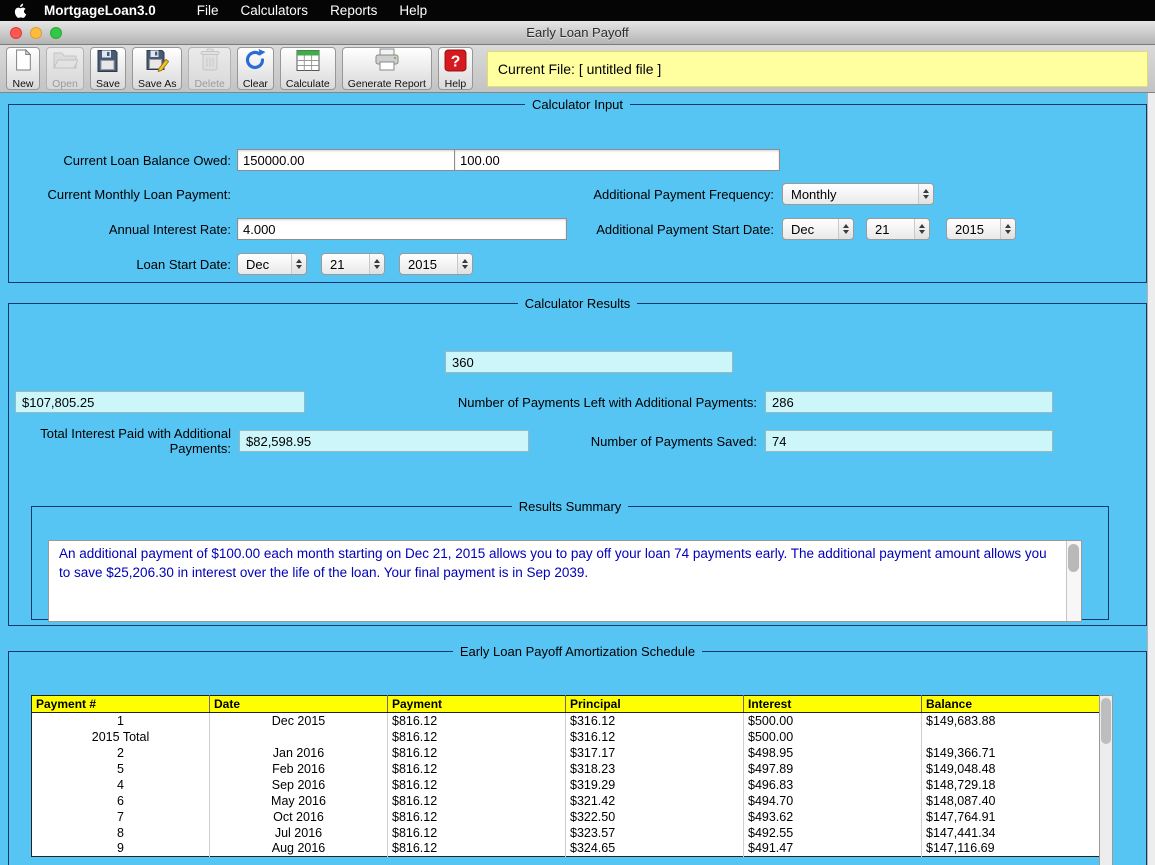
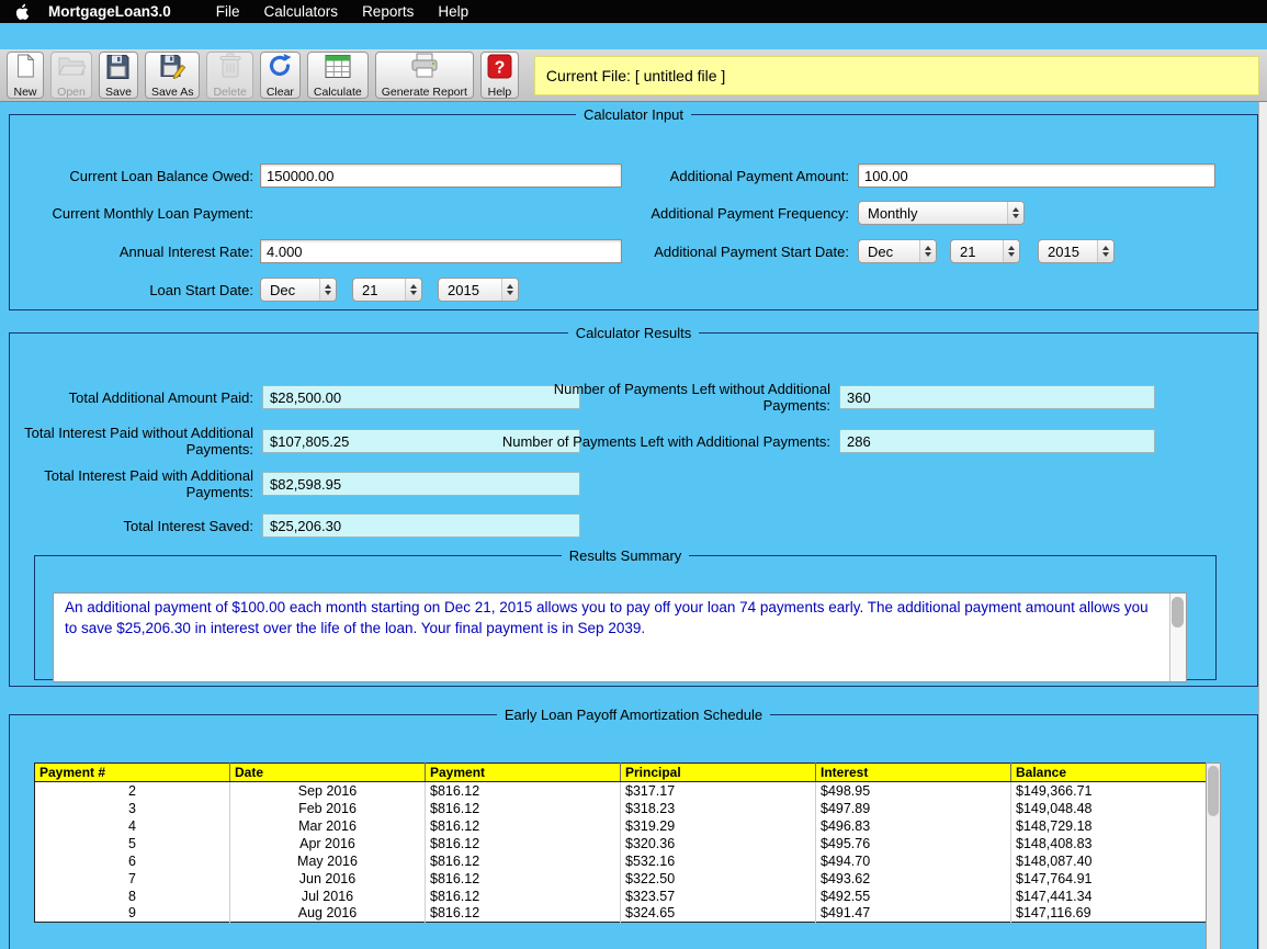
  MortgageLoan3.0
  File
  Calculators
  Reports
  Help
- Early Loan Payoff
  New
  Open
  Save
  Save As
  Delete
  Clear
  Calculate
  Generate Report
  ?
  Help
  Current File: [ untitled file ]
  Calculator Input
  Current Loan Balance Owed:
  150000.00
  Current Monthly Loan Payment:
  Annual Interest Rate:
  4.000
  Loan Start Date:
  Dec
  21
  2015
+ Additional Payment Amount:
  100.00
  Additional Payment Frequency:
  Monthly
  Additional Payment Start Date:
  Dec
  21
  2015
  Calculator Results
+ Total Additional Amount Paid:
+ $28,500.00
+ Total Interest Paid without Additional Payments:
  $107,805.25
  Total Interest Paid with Additional Payments:
  $82,598.95
+ Total Interest Saved:
+ $25,206.30
+ Number of Payments Left without Additional Payments:
  360
  Number of Payments Left with Additional Payments:
  286
- Number of Payments Saved:
- 74
  Results Summary
  An additional payment of $100.00 each month starting on Dec 21, 2015 allows you to pay off your loan 74 payments early. The additional payment amount allows you to save $25,206.30 in interest over the life of the loan. Your final payment is in Sep 2039.
  Early Loan Payoff Amortization Schedule
  Payment #	Date	Payment	Principal	Interest	Balance
- 1	Dec 2015	$816.12	$316.12	$500.00	$149,683.88
- 2015 Total		$816.12	$316.12	$500.00
- 2	Jan 2016	$816.12	$317.17	$498.95	$149,366.71
+ 2	Sep 2016	$816.12	$317.17	$498.95	$149,366.71
- 5	Feb 2016	$816.12	$318.23	$497.89	$149,048.48
+ 3	Feb 2016	$816.12	$318.23	$497.89	$149,048.48
- 4	Sep 2016	$816.12	$319.29	$496.83	$148,729.18
+ 4	Mar 2016	$816.12	$319.29	$496.83	$148,729.18
+ 5	Apr 2016	$816.12	$320.36	$495.76	$148,408.83
- 6	May 2016	$816.12	$321.42	$494.70	$148,087.40
+ 6	May 2016	$816.12	$532.16	$494.70	$148,087.40
- 7	Oct 2016	$816.12	$322.50	$493.62	$147,764.91
+ 7	Jun 2016	$816.12	$322.50	$493.62	$147,764.91
  8	Jul 2016	$816.12	$323.57	$492.55	$147,441.34
  9	Aug 2016	$816.12	$324.65	$491.47	$147,116.69
